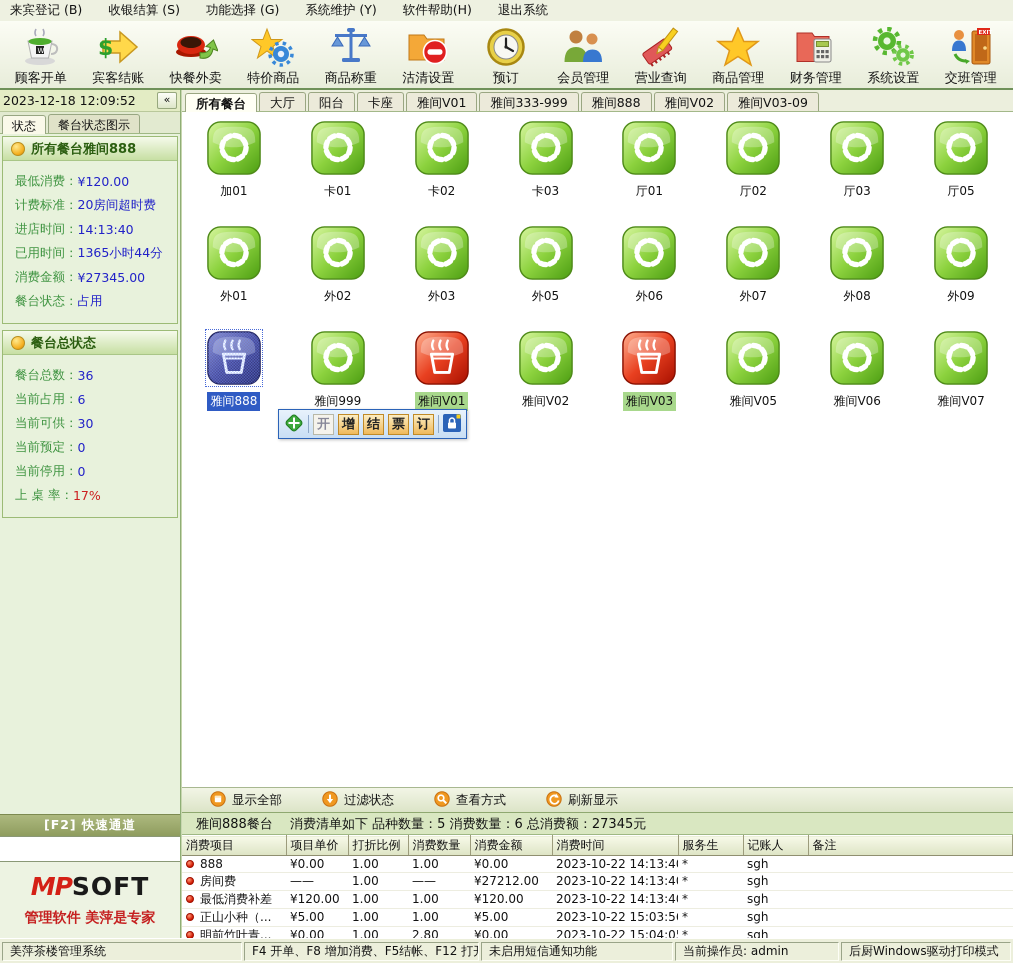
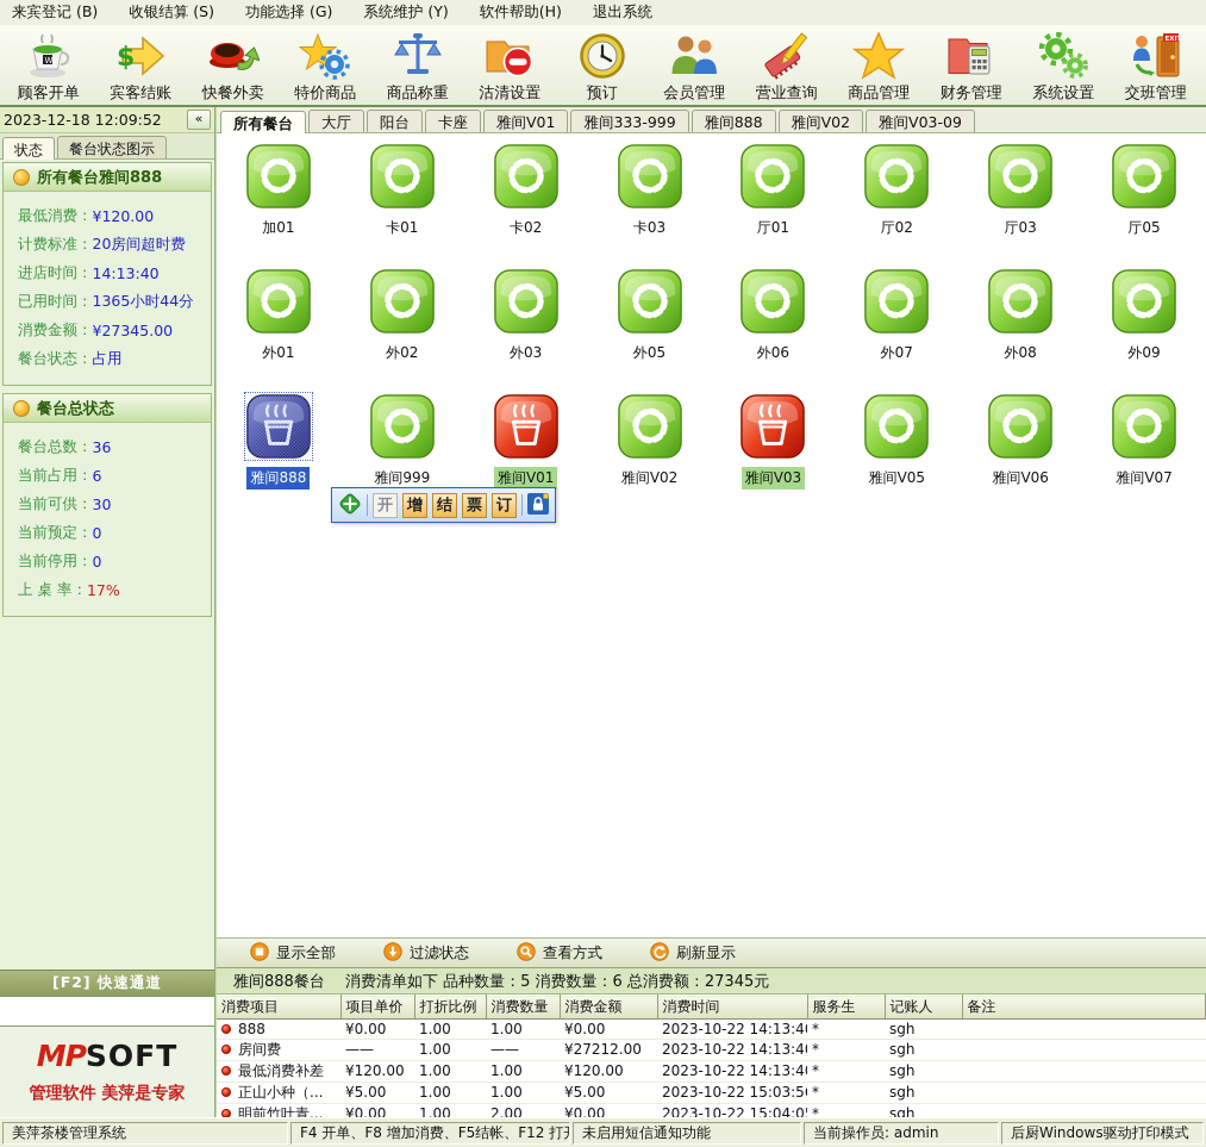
  来宾登记 (B)
  收银结算 (S)
  功能选择 (G)
  系统维护 (Y)
  软件帮助(H)
  退出系统
  W
  顾客开单
  $
  宾客结账
  快餐外卖
  特价商品
  商品称重
  沽清设置
  预订
  会员管理
  营业查询
  商品管理
  财务管理
  系统设置
  交班管理
  2023-12-18 12:09:52
  «
  状态
  餐台状态图示
  所有餐台雅间888
  最低消费：
  ¥120.00
  计费标准：
  20房间超时费
  进店时间：
  14:13:40
  已用时间：
  1365小时44分
  消费金额：
  ¥27345.00
  餐台状态：
  占用
  餐台总状态
  餐台总数：
  36
  当前占用：
  6
  当前可供：
  30
  当前预定：
  0
  当前停用：
  0
  上 桌 率：
  17%
  [F2] 快速通道
  MPSOFT
  管理软件 美萍是专家
  所有餐台
  大厅
  阳台
  卡座
  雅间V01
  雅间333-999
  雅间888
  雅间V02
  雅间V03-09
  加01
  卡01
  卡02
  卡03
  厅01
  厅02
  厅03
  厅05
  外01
  外02
  外03
  外05
  外06
  外07
  外08
  外09
  雅间888
  雅间999
  雅间V01
  雅间V02
  雅间V03
  雅间V05
  雅间V06
  雅间V07
  开
  增
  结
  票
  订
  显示全部
  过滤状态
  查看方式
  刷新显示
  雅间888餐台 消费清单如下 品种数量：5 消费数量：6 总消费额：27345元
  消费项目	项目单价	打折比例	消费数量	消费金额	消费时间	服务生	记账人	备注
  888	¥0.00	1.00	1.00	¥0.00	2023-10-22 14:13:4	*	sgh
  房间费	——	1.00	——	¥27212.00	2023-10-22 14:13:4	*	sgh
  最低消费补差	¥120.00	1.00	1.00	¥120.00	2023-10-22 14:13:4	*	sgh
  正山小种（...	¥5.00	1.00	1.00	¥5.00	2023-10-22 15:03:5	*	sgh
- 明前竹叶青...	¥0.00	1.00	2.80	¥0.00	2023-10-22 15:04:0	*	sgh
+ 明前竹叶青...	¥0.00	1.00	2.00	¥0.00	2023-10-22 15:04:0	*	sgh
  美萍茶楼管理系统
  F4 开单、F8 增加消费、F5结帐、F12 打
  未启用短信通知功能
  当前操作员: admin
  后厨Windows驱动打印模式
